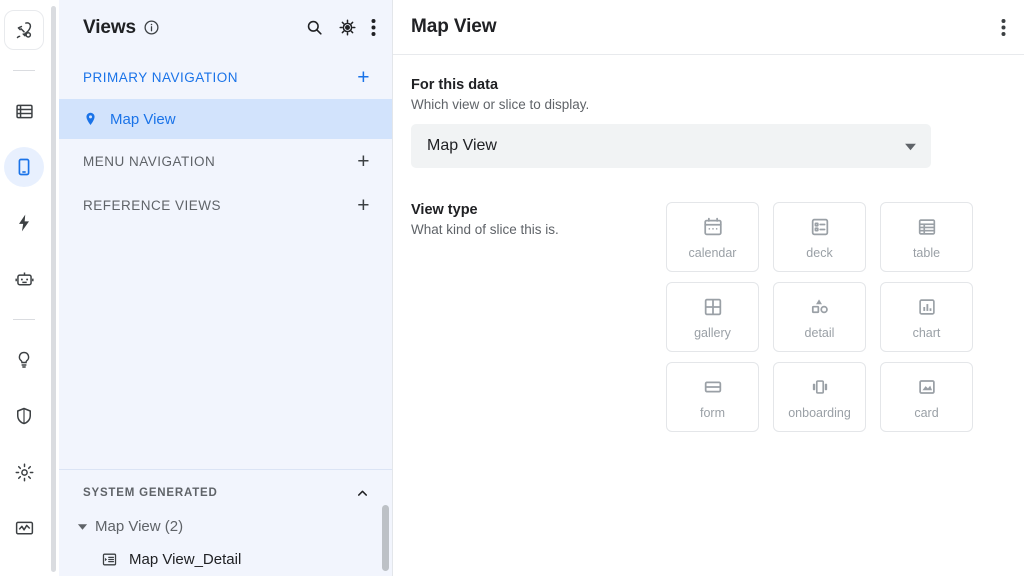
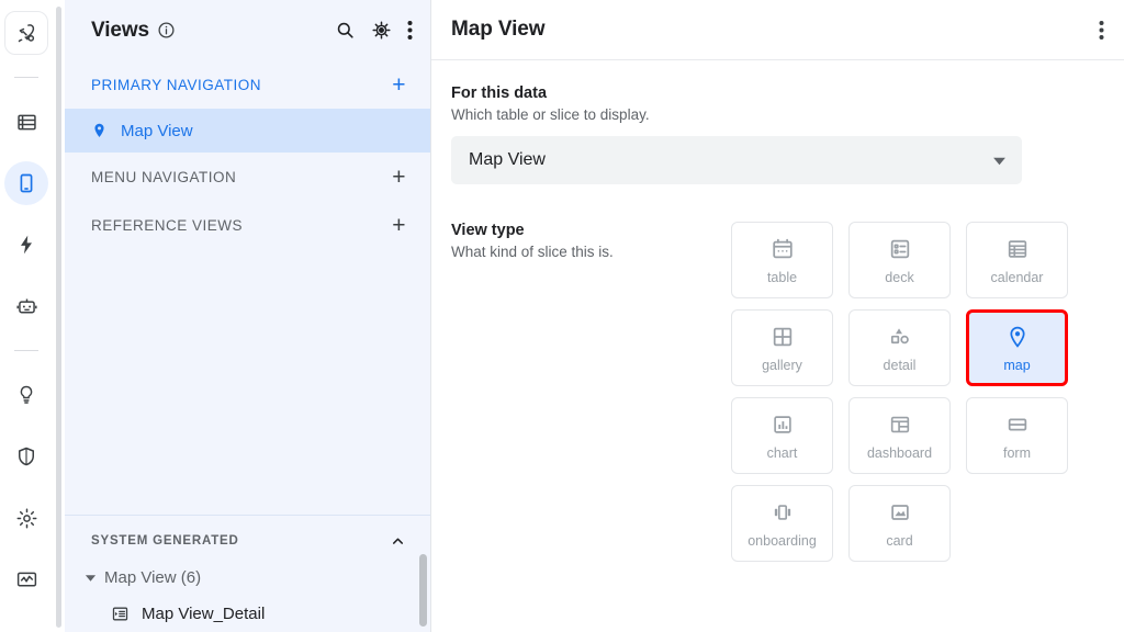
  Views
  PRIMARY NAVIGATION
  +
  Map View
  MENU NAVIGATION
  +
  REFERENCE VIEWS
  +
  SYSTEM GENERATED
- Map View (2)
+ Map View (6)
  Map View_Detail
  Map View
  For this data
- Which view or slice to display.
+ Which table or slice to display.
  Map View
  View type
  What kind of slice this is.
- calendar
+ table
  deck
- table
+ calendar
  gallery
  detail
+ map
  chart
+ dashboard
  form
  onboarding
  card
